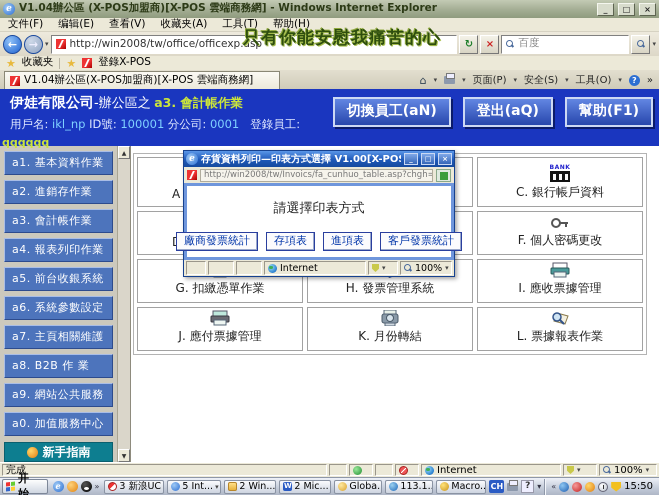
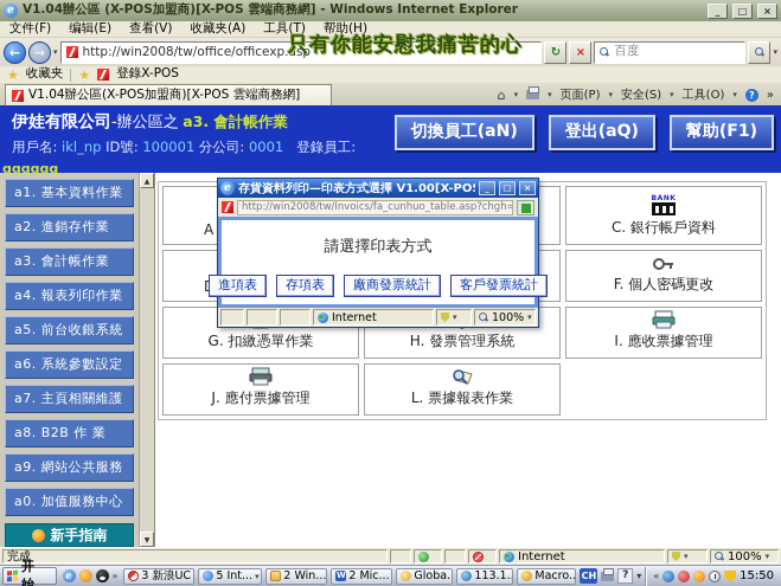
  e
  V1.04辦公區 (X-POS加盟商)[X-POS 雲端商務網] - Windows Internet Explorer
  _
  □
  ×
  文件(F)
  编辑(E)
  查看(V)
  收藏夹(A)
  工具(T)
  帮助(H)
  ←
  →
  ▾
  http://win2008/tw/office/officexp.asp
  ↻
  ×
  百度
  ▾
  只有你能安慰我痛苦的心
  ★
  收藏夹
  ★
  登錄X-POS
  V1.04辦公區(X-POS加盟商)[X-POS 雲端商務網]
  ⌂
  ▾
  ▾
  页面(P)
  ▾
  安全(S)
  ▾
  工具(O)
  ▾
  ?
  »
  伊娃有限公司-辦公區之 a3. 會計帳作業
  用戶名: ikl_np ID號: 100001 分公司: 0001 登錄員工:
  切換員工(aN)
  登出(aQ)
  幫助(F1)
  qqqqqq
  a1. 基本資料作業
  a2. 進銷存作業
  a3. 會計帳作業
  a4. 報表列印作業
  a5. 前台收銀系統
  a6. 系統參數設定
  a7. 主頁相關維護
  a8. B2B 作 業
  a9. 網站公共服務
  a0. 加值服務中心
  新手指南
  A
  C. 銀行帳戶資料
  F. 個人密碼更改
  G. 扣繳憑單作業
  H. 發票管理系統
  I. 應收票據管理
  J. 應付票據管理
- K. 月份轉結
  L. 票據報表作業
  e
  存貨資料列印—印表方式選擇 V1.00[X-PO
  _
  □
  ×
  http://win2008/tw/Invoics/fa_cunhuo_table.asp?chgh=
  請選擇印表方式
- 廠商發票統計
+ 進項表
  存項表
- 進項表
+ 廠商發票統計
  客戶發票統計
  Internet
  ▾
  100%
  ▾
  完成
  Internet
  ▾
  100%
  ▾
  开始
  e
  »
  3 新浪UC
  5 Int...
  ▾
  2 Win...
  W
  2 Mic...
  Globa.
  113.1.
  Macro..
  CH
  ?
  ▾
  «
  15:50
